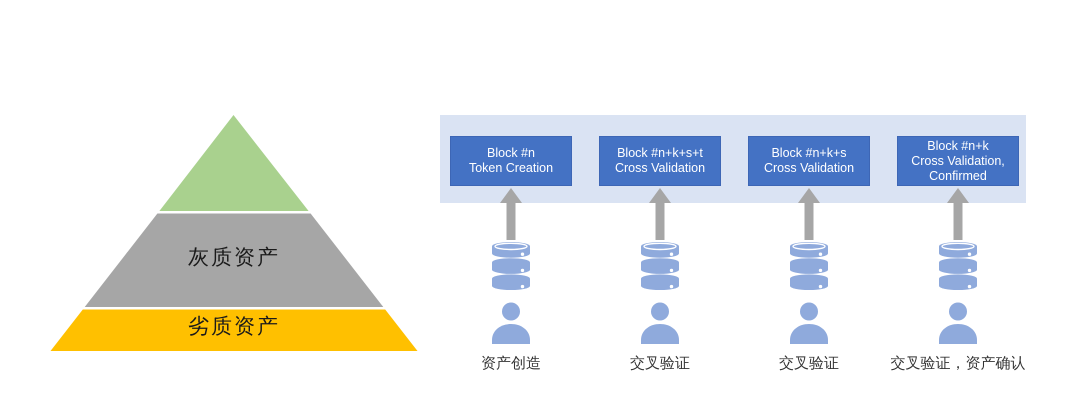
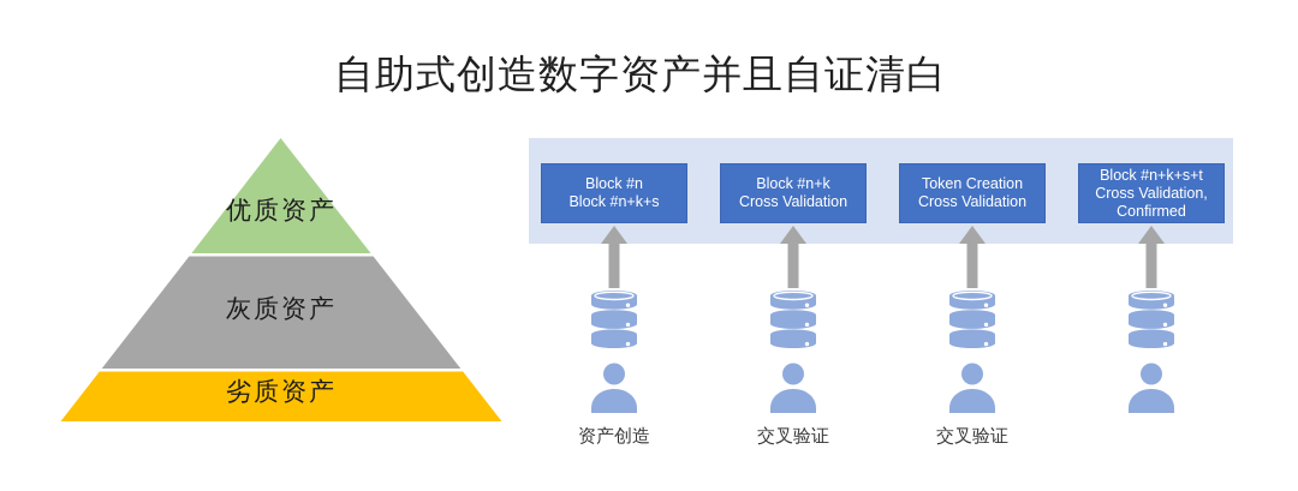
+ 自助式创造数字资产并且自证清白
+ 优质资产
  灰质资产
  劣质资产
  Block #n
- Token Creation
+ Block #n+k+s
  资产创造
- Block #n+k+s+t
+ Block #n+k
  Cross Validation
  交叉验证
- Block #n+k+s
+ Token Creation
  Cross Validation
  交叉验证
- Block #n+k
+ Block #n+k+s+t
  Cross Validation,
  Confirmed
- 交叉验证，资产确认
